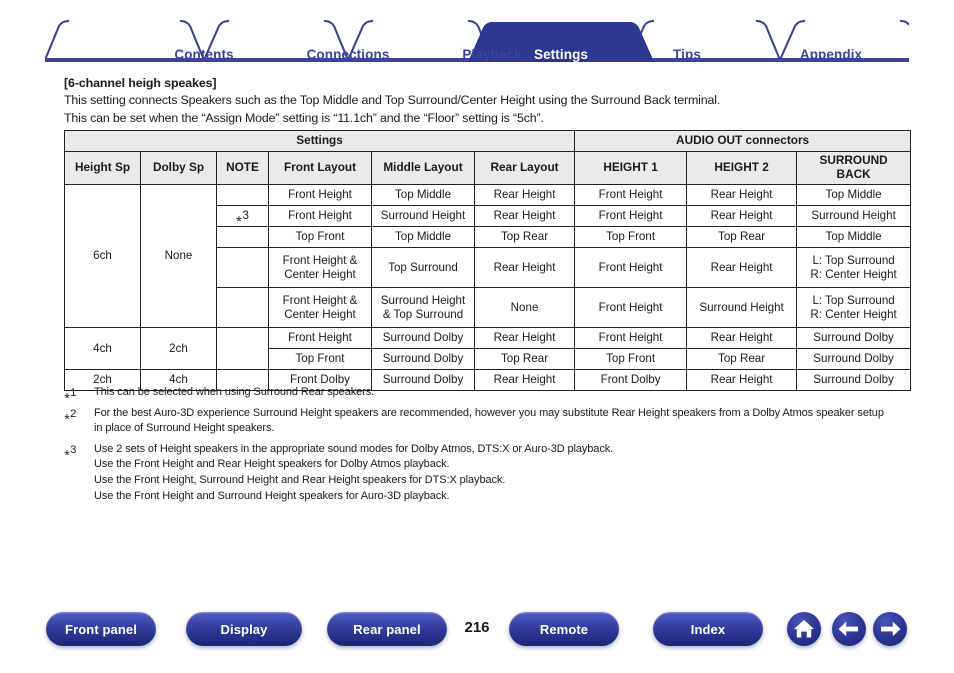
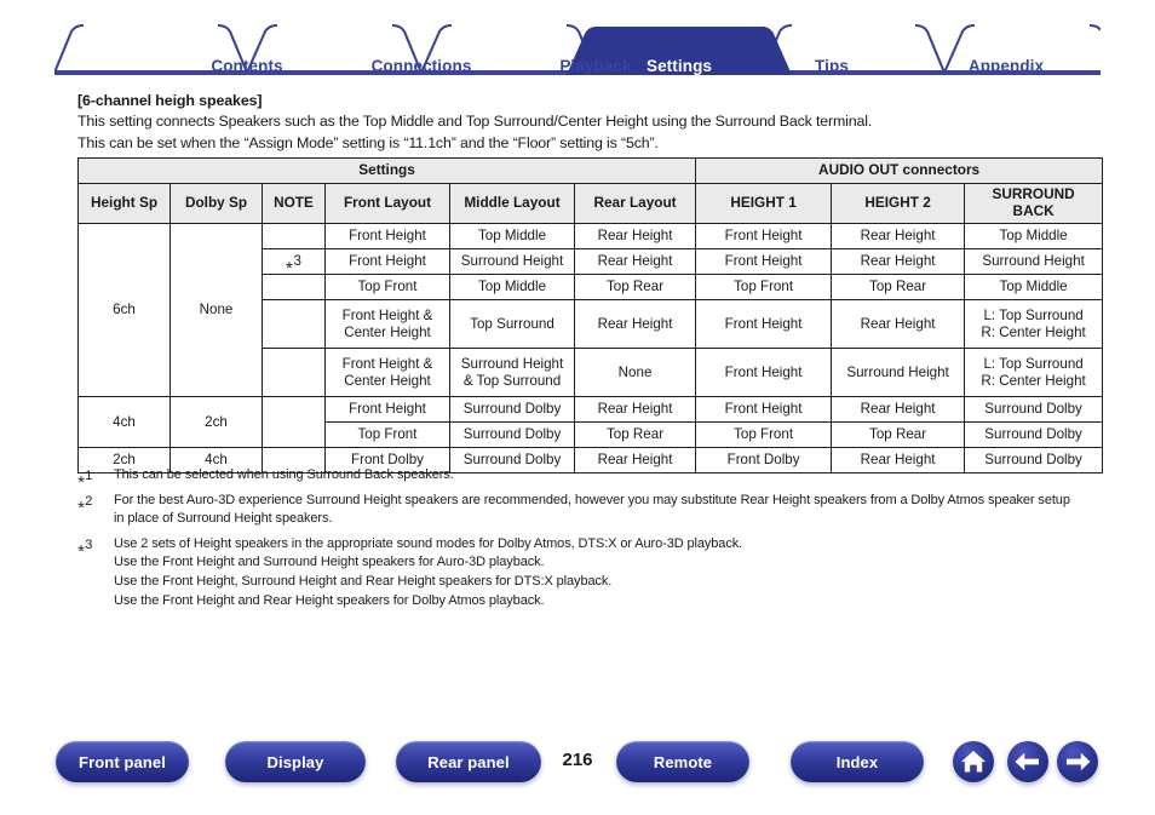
  Contents
  Connections
  Playback
  Settings
  Tips
  Appendix
  [6-channel heigh speakes]
  This setting connects Speakers such as the Top Middle and Top Surround/Center Height using the Surround Back terminal.
  This can be set when the “Assign Mode” setting is “11.1ch” and the “Floor” setting is “5ch”.
  Settings	AUDIO OUT connectors
  Height Sp	Dolby Sp	NOTE	Front Layout	Middle Layout	Rear Layout	HEIGHT 1	HEIGHT 2	SURROUND BACK
  6ch	None		Front Height	Top Middle	Rear Height	Front Height	Rear Height	Top Middle
  ⁎3	Front Height	Surround Height	Rear Height	Front Height	Rear Height	Surround Height
  	Top Front	Top Middle	Top Rear	Top Front	Top Rear	Top Middle
  	Front Height & Center Height	Top Surround	Rear Height	Front Height	Rear Height	L: Top Surround R: Center Height
  	Front Height & Center Height	Surround Height & Top Surround	None	Front Height	Surround Height	L: Top Surround R: Center Height
  4ch	2ch		Front Height	Surround Dolby	Rear Height	Front Height	Rear Height	Surround Dolby
  Top Front	Surround Dolby	Top Rear	Top Front	Top Rear	Surround Dolby
  2ch	4ch		Front Dolby	Surround Dolby	Rear Height	Front Dolby	Rear Height	Surround Dolby
  ⁎1
- This can be selected when using Surround Rear speakers.
+ This can be selected when using Surround Back speakers.
  ⁎2
  For the best Auro-3D experience Surround Height speakers are recommended, however you may substitute Rear Height speakers from a Dolby Atmos speaker setup
  in place of Surround Height speakers.
  ⁎3
  Use 2 sets of Height speakers in the appropriate sound modes for Dolby Atmos, DTS:X or Auro-3D playback.
- Use the Front Height and Rear Height speakers for Dolby Atmos playback.
+ Use the Front Height and Surround Height speakers for Auro-3D playback.
  Use the Front Height, Surround Height and Rear Height speakers for DTS:X playback.
- Use the Front Height and Surround Height speakers for Auro-3D playback.
+ Use the Front Height and Rear Height speakers for Dolby Atmos playback.
  Front panel
  Display
  Rear panel
  216
  Remote
  Index
